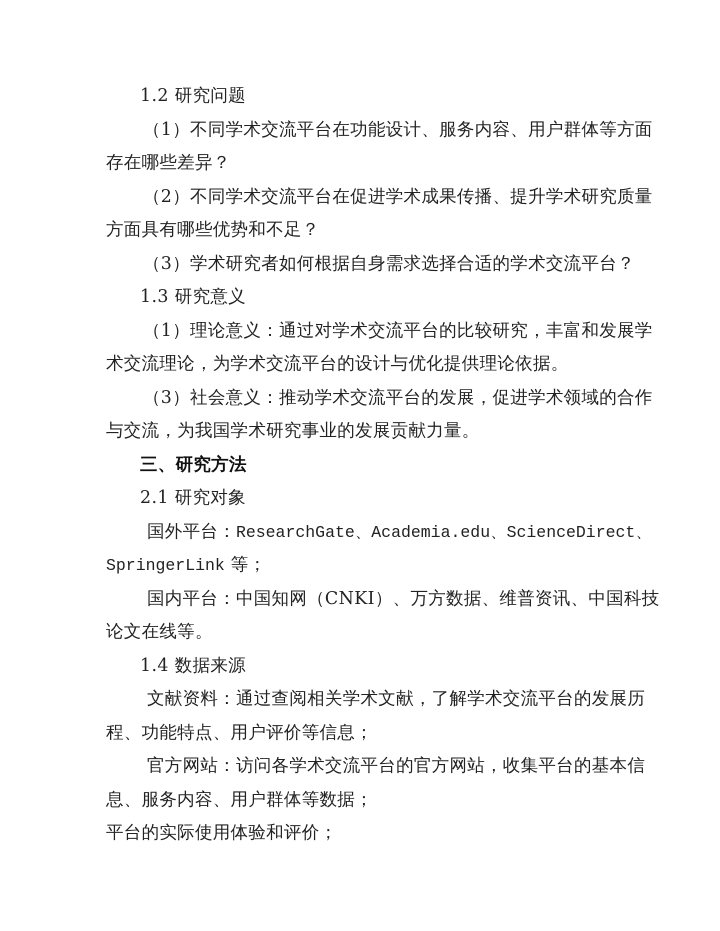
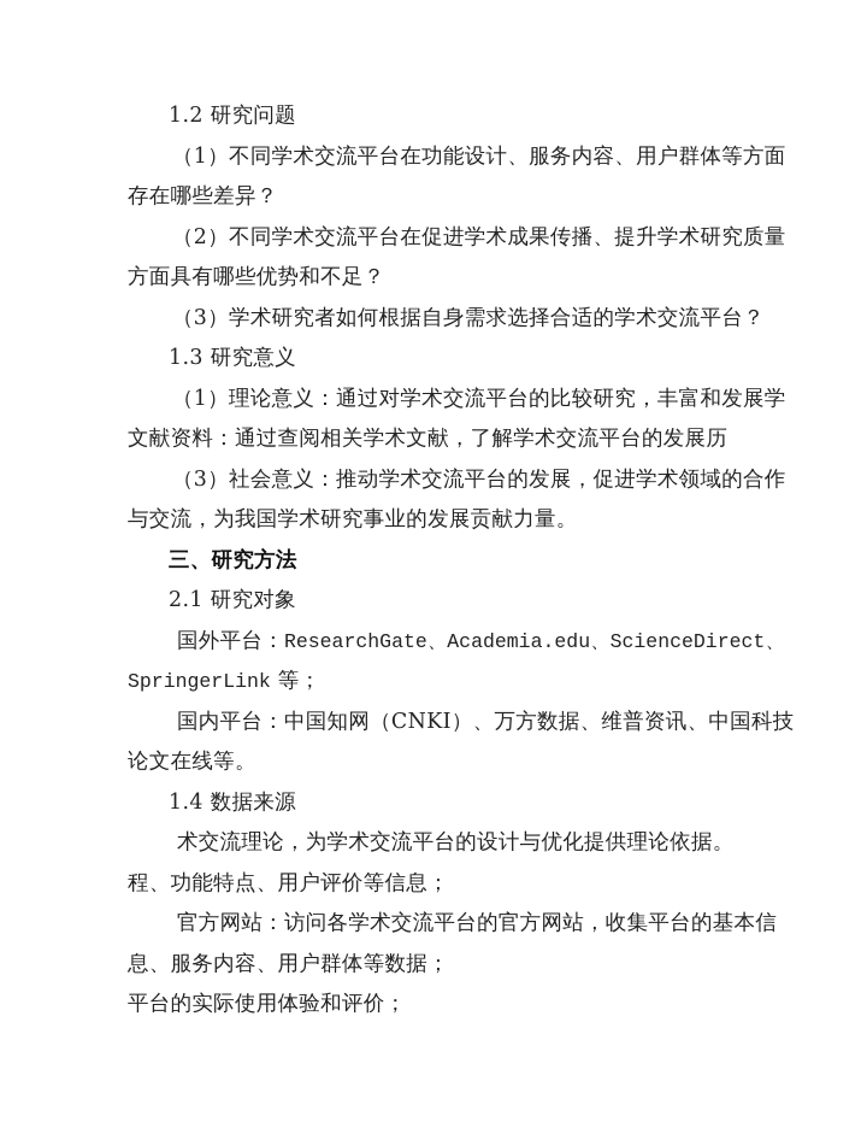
  1.2 研究问题
  （1）不同学术交流平台在功能设计、服务内容、用户群体等方面
  存在哪些差异？
  （2）不同学术交流平台在促进学术成果传播、提升学术研究质量
  方面具有哪些优势和不足？
  （3）学术研究者如何根据自身需求选择合适的学术交流平台？
  1.3 研究意义
  （1）理论意义：通过对学术交流平台的比较研究，丰富和发展学
- 术交流理论，为学术交流平台的设计与优化提供理论依据。
+ 文献资料：通过查阅相关学术文献，了解学术交流平台的发展历
  （3）社会意义：推动学术交流平台的发展，促进学术领域的合作
  与交流，为我国学术研究事业的发展贡献力量。
  三、研究方法
  2.1 研究对象
  国外平台：ResearchGate、Academia.edu、ScienceDirect、
  SpringerLink 等；
  国内平台：中国知网（CNKI）、万方数据、维普资讯、中国科技
  论文在线等。
  1.4 数据来源
- 文献资料：通过查阅相关学术文献，了解学术交流平台的发展历
+ 术交流理论，为学术交流平台的设计与优化提供理论依据。
  程、功能特点、用户评价等信息；
  官方网站：访问各学术交流平台的官方网站，收集平台的基本信
  息、服务内容、用户群体等数据；
  平台的实际使用体验和评价；
